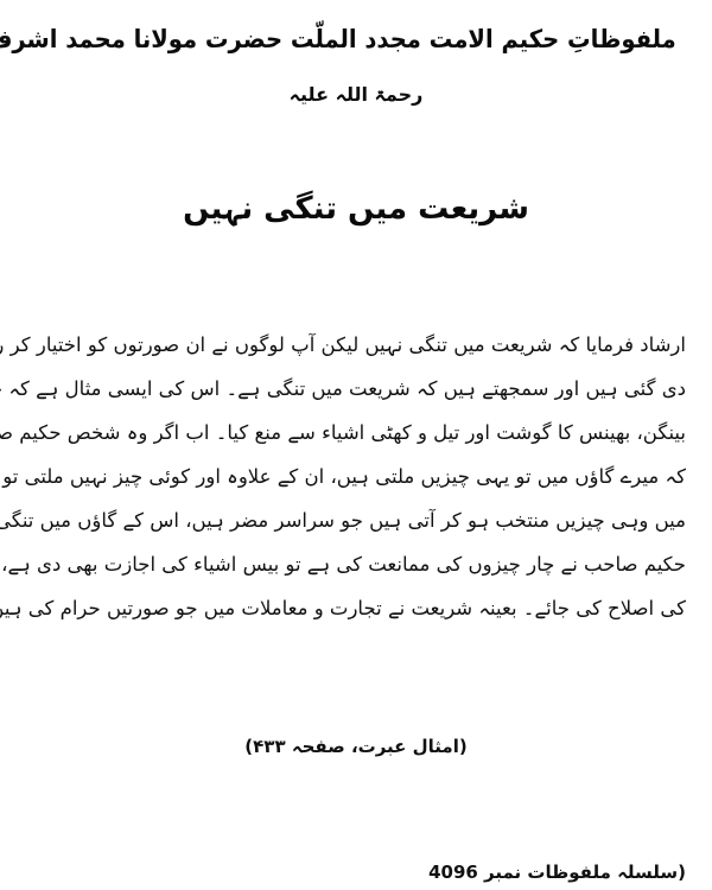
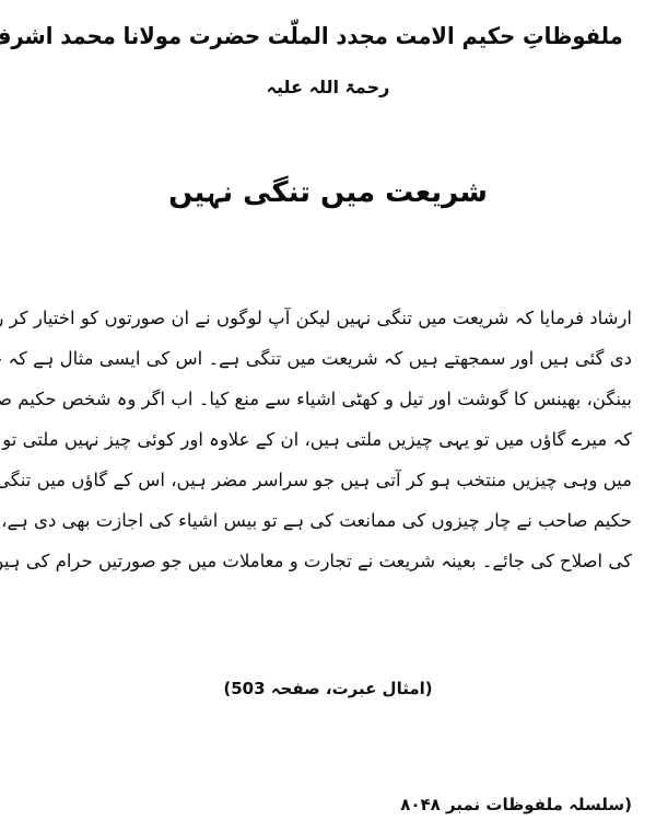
  ملفوظاتِ حکیم الامت مجدد الملّت حضرت مولانا محمد اشر
  رحمۃ اللہ علیہ
  شریعت میں تنگی نہیں
  ارشاد فرمایا کہ شریعت میں تنگی نہیں لیکن آپ لوگوں نے ان صورتوں کو اختیار کر
  دی گئی ہیں اور سمجھتے ہیں کہ شریعت میں تنگی ہے۔ اس کی ایسی مثال ہے کہ
  بینگن، بھینس کا گوشت اور تیل و کھٹی اشیاء سے منع کیا۔ اب اگر وہ شخص حکیم ص
  کہ میرے گاؤں میں تو یہی چیزیں ملتی ہیں، ان کے علاوہ اور کوئی چیز نہیں ملتی تو
  میں وہی چیزیں منتخب ہو کر آتی ہیں جو سراسر مضر ہیں، اس کے گاؤں میں تنگی
  حکیم صاحب نے چار چیزوں کی ممانعت کی ہے تو بیس اشیاء کی اجازت بھی دی ہے،
  کی اصلاح کی جائے۔ بعینہ شریعت نے تجارت و معاملات میں جو صورتیں حرام کی ہی
- (امثال عبرت، صفحہ ۴۳۳)
+ (امثال عبرت، صفحہ 503)
- (سلسلہ ملفوظات نمبر 4096
+ (سلسلہ ملفوظات نمبر ۸۰۴۸
